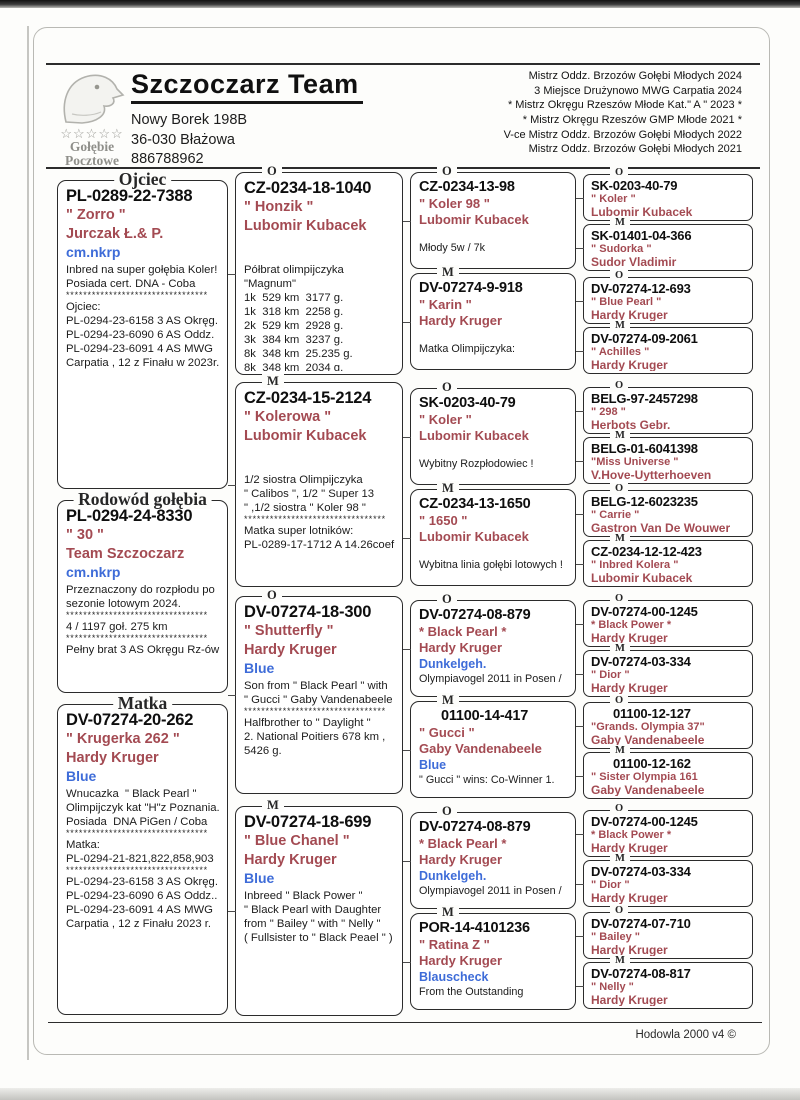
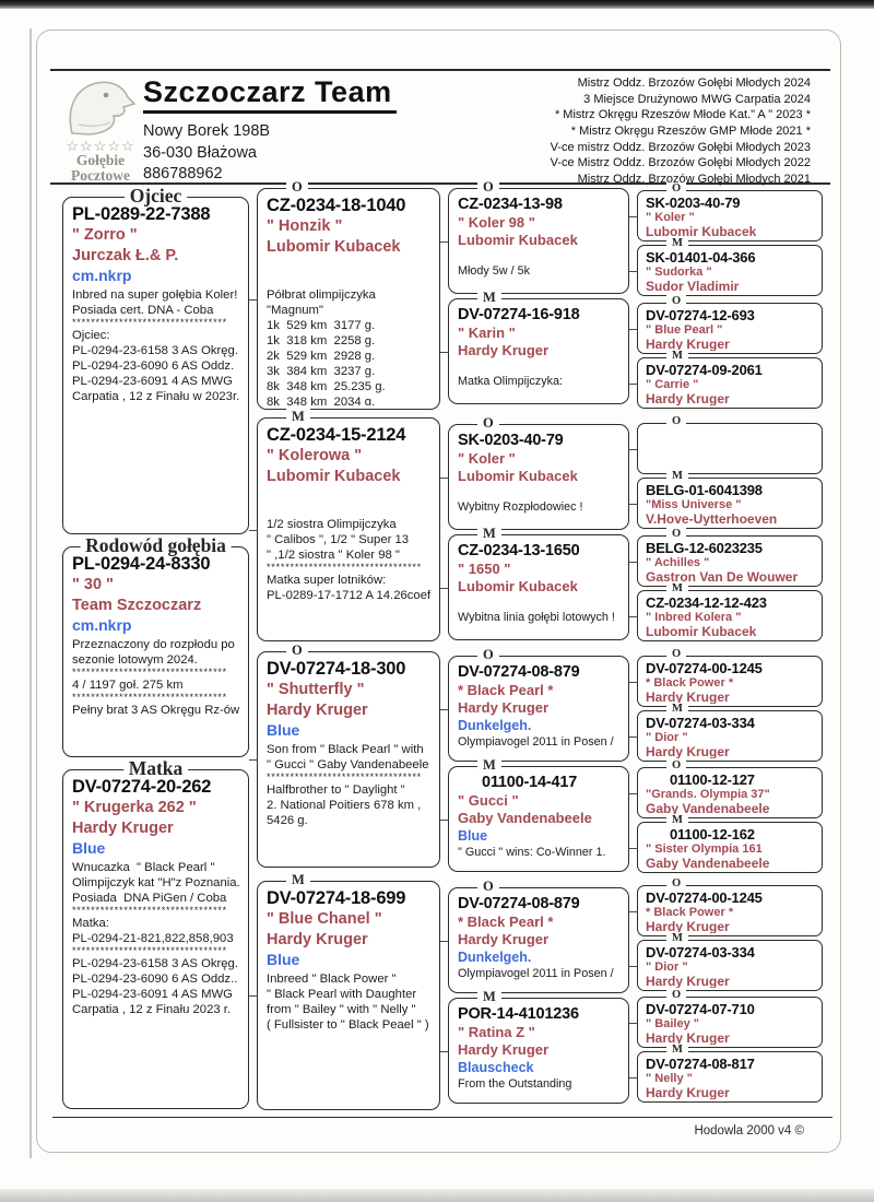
  ☆☆☆☆☆
  Gołębie
  Pocztowe
  Szczoczarz Team
  Nowy Borek 198B
  36-030 Błażowa
  886788962
  Mistrz Oddz. Brzozów Gołębi Młodych 2024
  3 Miejsce Drużynowo MWG Carpatia 2024
  * Mistrz Okręgu Rzeszów Młode Kat." A " 2023 *
  * Mistrz Okręgu Rzeszów GMP Młode 2021 *
+ V-ce mistrz Oddz. Brzozów Gołębi Młodych 2023
  V-ce Mistrz Oddz. Brzozów Gołębi Młodych 2022
  Mistrz Oddz. Brzozów Gołębi Młodych 2021
  Ojciec
  PL-0289-22-7388
  " Zorro "
  Jurczak Ł.& P.
  cm.nkrp
  Inbred na super gołębia Koler!
  Posiada cert. DNA - Coba
  *********************************
  Ojciec:
  PL-0294-23-6158 3 AS Okręg.
  PL-0294-23-6090 6 AS Oddz.
  PL-0294-23-6091 4 AS MWG
  Carpatia , 12 z Finału w 2023r.
  Rodowód gołębia
  PL-0294-24-8330
  " 30 "
  Team Szczoczarz
  cm.nkrp
  Przeznaczony do rozpłodu po sezonie lotowym 2024.
  *********************************
  4 / 1197 goł. 275 km
  *********************************
  Pełny brat 3 AS Okręgu Rz-ów
  Matka
  DV-07274-20-262
  " Krugerka 262 "
  Hardy Kruger
  Blue
  Wnucazka " Black Pearl "
  Olimpijczyk kat "H"z Poznania.
  Posiada DNA PiGen / Coba
  *********************************
  Matka:
  PL-0294-21-821,822,858,903
  *********************************
  PL-0294-23-6158 3 AS Okręg.
  PL-0294-23-6090 6 AS Oddz..
  PL-0294-23-6091 4 AS MWG
  Carpatia , 12 z Finału 2023 r.
  O
  CZ-0234-18-1040
  " Honzik "
  Lubomir Kubacek
  Półbrat olimpijczyka "Magnum"
  1k 529 km 3177 g.
  1k 318 km 2258 g.
  2k 529 km 2928 g.
  3k 384 km 3237 g.
  8k 348 km 25.235 g.
  8k 348 km 2034 g.
  M
  CZ-0234-15-2124
  " Kolerowa "
  Lubomir Kubacek
  1/2 siostra Olimpijczyka
  " Calibos ", 1/2 " Super 13
  " ,1/2 siostra " Koler 98 "
  *********************************
  Matka super lotników:
  PL-0289-17-1712 A 14.26coef
  O
  DV-07274-18-300
  " Shutterfly "
  Hardy Kruger
  Blue
  Son from " Black Pearl " with
  " Gucci " Gaby Vandenabeele
  *********************************
  Halfbrother to " Daylight "
  2. National Poitiers 678 km ,
  5426 g.
  M
  DV-07274-18-699
  " Blue Chanel "
  Hardy Kruger
  Blue
  Inbreed " Black Power "
  " Black Pearl with Daughter
  from " Bailey " with " Nelly "
  ( Fullsister to " Black Peael " )
  O
  CZ-0234-13-98
  " Koler 98 "
  Lubomir Kubacek
- Młody 5w / 7k
+ Młody 5w / 5k
  M
- DV-07274-9-918
+ DV-07274-16-918
  " Karin "
  Hardy Kruger
  Matka Olimpijczyka:
  O
  SK-0203-40-79
  " Koler "
  Lubomir Kubacek
  Wybitny Rozpłodowiec !
  M
  CZ-0234-13-1650
  " 1650 "
  Lubomir Kubacek
  Wybitna linia gołębi lotowych !
  O
  DV-07274-08-879
  * Black Pearl *
  Hardy Kruger
  Dunkelgeh.
  Olympiavogel 2011 in Posen /
  M
  01100-14-417
  " Gucci "
  Gaby Vandenabeele
  Blue
  " Gucci " wins: Co-Winner 1.
  O
  DV-07274-08-879
  * Black Pearl *
  Hardy Kruger
  Dunkelgeh.
  Olympiavogel 2011 in Posen /
  M
  POR-14-4101236
  " Ratina Z "
  Hardy Kruger
  Blauscheck
  From the Outstanding
  O
  SK-0203-40-79
  " Koler "
  Lubomir Kubacek
  M
  SK-01401-04-366
  " Sudorka "
  Sudor Vladimir
  O
  DV-07274-12-693
  " Blue Pearl "
  Hardy Kruger
  M
  DV-07274-09-2061
- " Achilles "
+ " Carrie "
  Hardy Kruger
  O
- BELG-97-2457298
- " 298 "
- Herbots Gebr.
  M
  BELG-01-6041398
  "Miss Universe "
  V.Hove-Uytterhoeven
  O
  BELG-12-6023235
- " Carrie "
+ " Achilles "
  Gastron Van De Wouwer
  M
  CZ-0234-12-12-423
  " Inbred Kolera "
  Lubomir Kubacek
  O
  DV-07274-00-1245
  * Black Power *
  Hardy Kruger
  M
  DV-07274-03-334
  " Dior "
  Hardy Kruger
  O
  01100-12-127
  "Grands. Olympia 37"
  Gaby Vandenabeele
  M
  01100-12-162
  " Sister Olympia 161
  Gaby Vandenabeele
  O
  DV-07274-00-1245
  * Black Power *
  Hardy Kruger
  M
  DV-07274-03-334
  " Dior "
  Hardy Kruger
  O
  DV-07274-07-710
  " Bailey "
  Hardy Kruger
  M
  DV-07274-08-817
  " Nelly "
  Hardy Kruger
  Hodowla 2000 v4 ©
